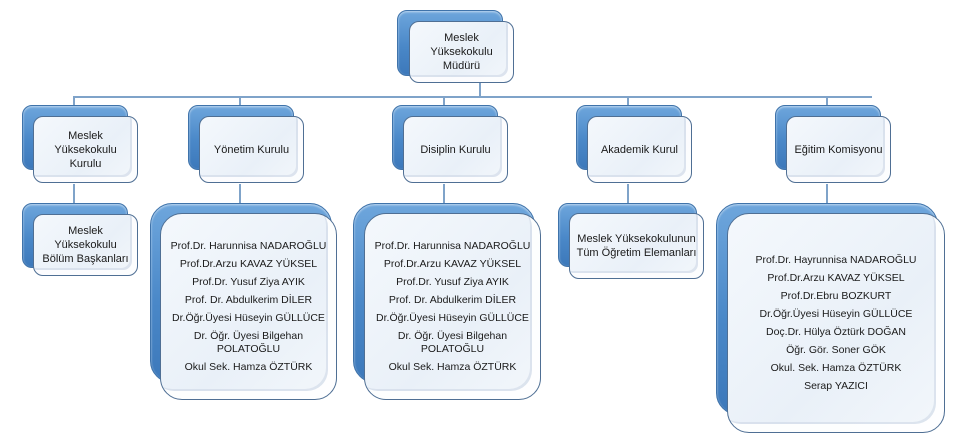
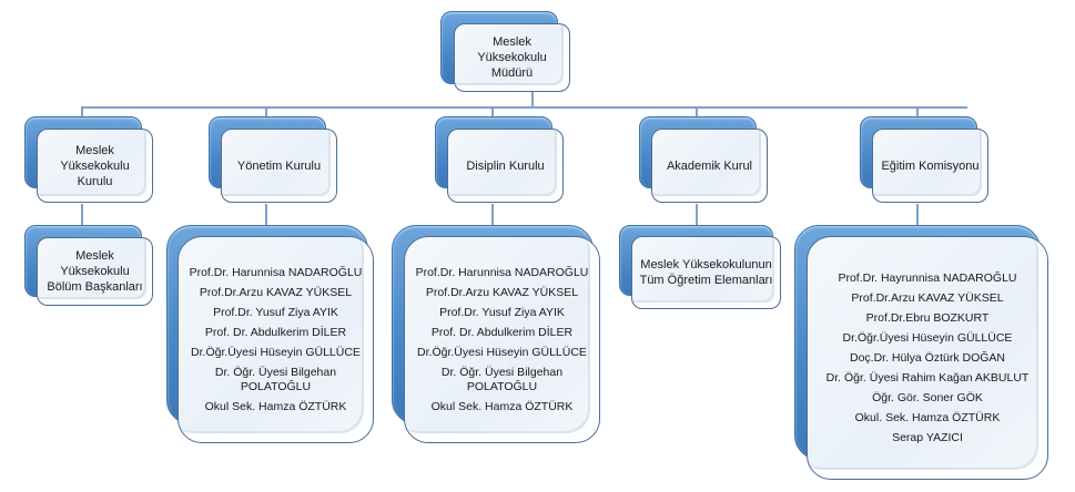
  Meslek Yüksekokulu Müdürü
  Meslek Yüksekokulu Kurulu
  Yönetim Kurulu
  Disiplin Kurulu
  Akademik Kurul
  Eğitim Komisyonu
  Meslek Yüksekokulu Bölüm Başkanları
  Prof.Dr. Harunnisa NADAROĞLU
  Prof.Dr.Arzu KAVAZ YÜKSEL
  Prof.Dr. Yusuf Ziya AYIK
  Prof. Dr. Abdulkerim DİLER
  Dr.Öğr.Üyesi Hüseyin GÜLLÜCE
  Dr. Öğr. Üyesi Bilgehan POLATOĞLU
  Okul Sek. Hamza ÖZTÜRK
  Prof.Dr. Harunnisa NADAROĞLU
  Prof.Dr.Arzu KAVAZ YÜKSEL
  Prof.Dr. Yusuf Ziya AYIK
  Prof. Dr. Abdulkerim DİLER
  Dr.Öğr.Üyesi Hüseyin GÜLLÜCE
  Dr. Öğr. Üyesi Bilgehan POLATOĞLU
  Okul Sek. Hamza ÖZTÜRK
  Meslek Yüksekokulunun Tüm Öğretim Elemanları
  Prof.Dr. Hayrunnisa NADAROĞLU
  Prof.Dr.Arzu KAVAZ YÜKSEL
  Prof.Dr.Ebru BOZKURT
  Dr.Öğr.Üyesi Hüseyin GÜLLÜCE
  Doç.Dr. Hülya Öztürk DOĞAN
+ Dr. Öğr. Üyesi Rahim Kağan AKBULUT
  Öğr. Gör. Soner GÖK
  Okul. Sek. Hamza ÖZTÜRK
  Serap YAZICI
